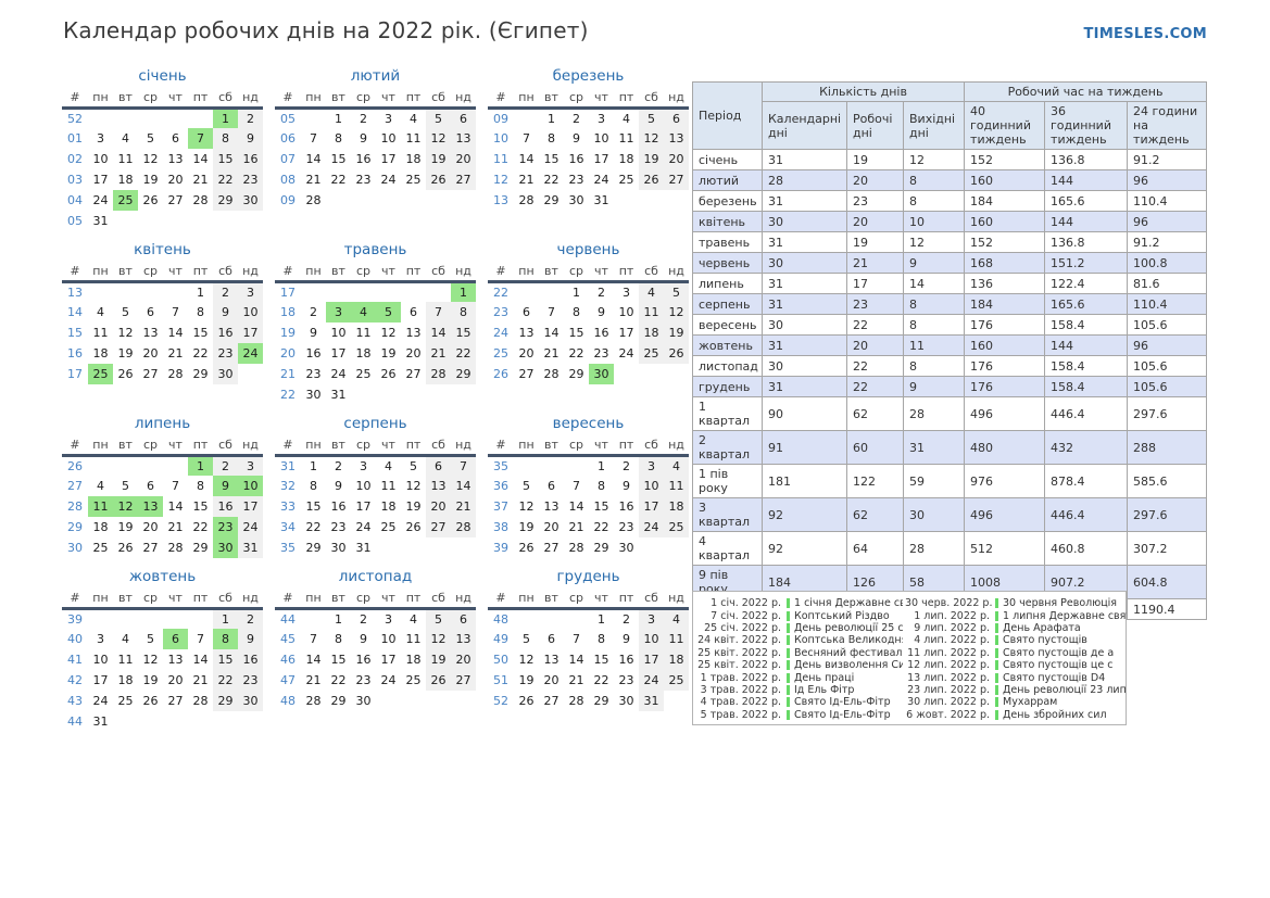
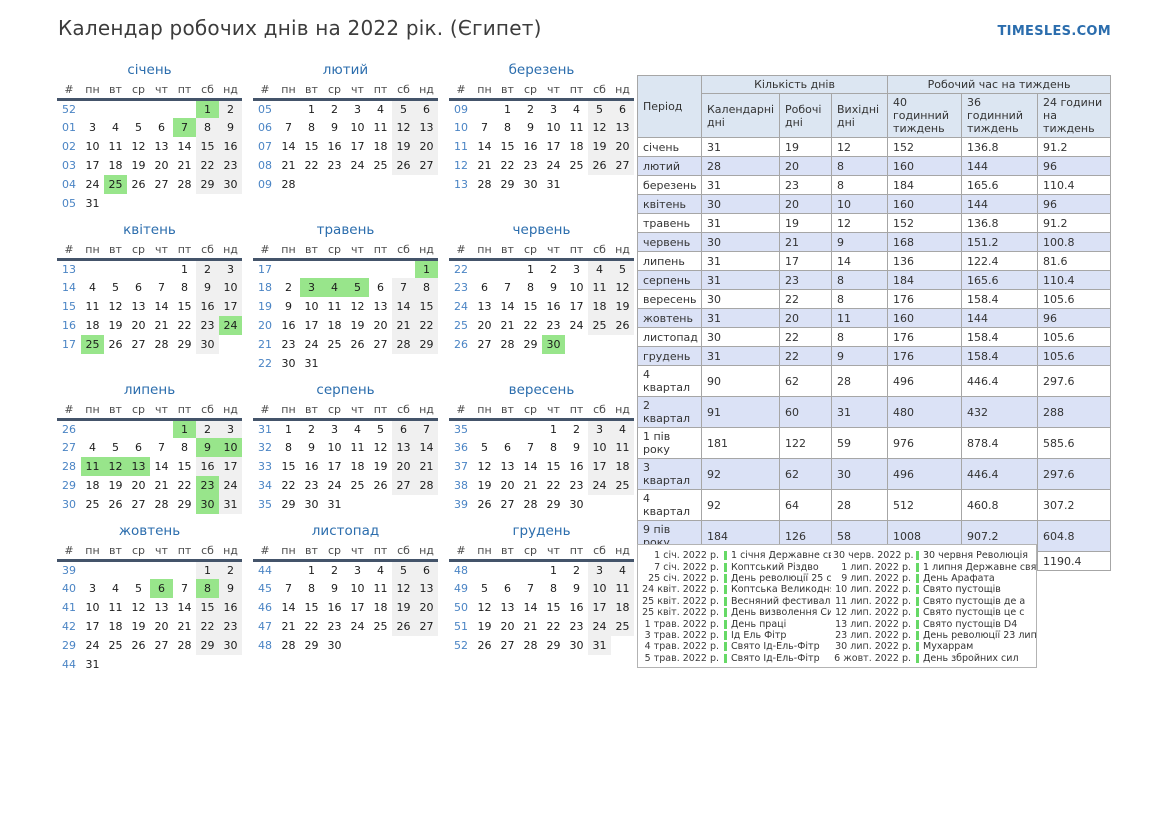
  Календар робочих днів на 2022 рік. (Єгипет)
  TIMESLES.COM
  січень
  #	пн	вт	ср	чт	пт	сб	нд
  52						1	2
  01	3	4	5	6	7	8	9
  02	10	11	12	13	14	15	16
  03	17	18	19	20	21	22	23
  04	24	25	26	27	28	29	30
  05	31
  лютий
  #	пн	вт	ср	чт	пт	сб	нд
  05		1	2	3	4	5	6
  06	7	8	9	10	11	12	13
  07	14	15	16	17	18	19	20
  08	21	22	23	24	25	26	27
  09	28
  березень
  #	пн	вт	ср	чт	пт	сб	нд
  09		1	2	3	4	5	6
  10	7	8	9	10	11	12	13
  11	14	15	16	17	18	19	20
  12	21	22	23	24	25	26	27
  13	28	29	30	31
  квітень
  #	пн	вт	ср	чт	пт	сб	нд
  13					1	2	3
  14	4	5	6	7	8	9	10
  15	11	12	13	14	15	16	17
  16	18	19	20	21	22	23	24
  17	25	26	27	28	29	30
  травень
  #	пн	вт	ср	чт	пт	сб	нд
  17							1
  18	2	3	4	5	6	7	8
  19	9	10	11	12	13	14	15
  20	16	17	18	19	20	21	22
  21	23	24	25	26	27	28	29
  22	30	31
  червень
  #	пн	вт	ср	чт	пт	сб	нд
  22			1	2	3	4	5
  23	6	7	8	9	10	11	12
  24	13	14	15	16	17	18	19
  25	20	21	22	23	24	25	26
  26	27	28	29	30
  липень
  #	пн	вт	ср	чт	пт	сб	нд
  26					1	2	3
  27	4	5	6	7	8	9	10
  28	11	12	13	14	15	16	17
  29	18	19	20	21	22	23	24
  30	25	26	27	28	29	30	31
  серпень
  #	пн	вт	ср	чт	пт	сб	нд
  31	1	2	3	4	5	6	7
  32	8	9	10	11	12	13	14
  33	15	16	17	18	19	20	21
  34	22	23	24	25	26	27	28
  35	29	30	31
  вересень
  #	пн	вт	ср	чт	пт	сб	нд
  35				1	2	3	4
  36	5	6	7	8	9	10	11
  37	12	13	14	15	16	17	18
  38	19	20	21	22	23	24	25
  39	26	27	28	29	30
  жовтень
  #	пн	вт	ср	чт	пт	сб	нд
  39						1	2
  40	3	4	5	6	7	8	9
  41	10	11	12	13	14	15	16
  42	17	18	19	20	21	22	23
- 43	24	25	26	27	28	29	30
+ 29	24	25	26	27	28	29	30
  44	31
  листопад
  #	пн	вт	ср	чт	пт	сб	нд
  44		1	2	3	4	5	6
  45	7	8	9	10	11	12	13
  46	14	15	16	17	18	19	20
  47	21	22	23	24	25	26	27
  48	28	29	30
  грудень
  #	пн	вт	ср	чт	пт	сб	нд
  48				1	2	3	4
  49	5	6	7	8	9	10	11
  50	12	13	14	15	16	17	18
  51	19	20	21	22	23	24	25
  52	26	27	28	29	30	31
  Період	Кількість днів	Робочий час на тиждень
  Календарні дні	Робочі дні	Вихідні дні	40 годинний тиждень	36 годинний тиждень	24 години на тиждень
  січень	31	19	12	152	136.8	91.2
  лютий	28	20	8	160	144	96
  березень	31	23	8	184	165.6	110.4
  квітень	30	20	10	160	144	96
  травень	31	19	12	152	136.8	91.2
  червень	30	21	9	168	151.2	100.8
  липень	31	17	14	136	122.4	81.6
  серпень	31	23	8	184	165.6	110.4
  вересень	30	22	8	176	158.4	105.6
  жовтень	31	20	11	160	144	96
  листопад	30	22	8	176	158.4	105.6
  грудень	31	22	9	176	158.4	105.6
- 1 квартал	90	62	28	496	446.4	297.6
+ 4 квартал	90	62	28	496	446.4	297.6
  2 квартал	91	60	31	480	432	288
  1 пів року	181	122	59	976	878.4	585.6
  3 квартал	92	62	30	496	446.4	297.6
  4 квартал	92	64	28	512	460.8	307.2
  9 пів року	184	126	58	1008	907.2	604.8
  1 січ. 2022 р.
  1 січня Державне св
  7 січ. 2022 р.
  Коптський Різдво
  25 січ. 2022 р.
  День революції 25 с
  24 квіт. 2022 р.
  25 квіт. 2022 р.
  Весняний фестивал
  25 квіт. 2022 р.
  День визволення Си
  1 трав. 2022 р.
  День праці
  3 трав. 2022 р.
  Ід Ель Фітр
  4 трав. 2022 р.
  Свято Ід-Ель-Фітр
  5 трав. 2022 р.
  Свято Ід-Ель-Фітр
  30 черв. 2022 р.
  30 червня Революція
  1 лип. 2022 р.
  1 липня Державне свя
  9 лип. 2022 р.
  День Арафата
- 4 лип. 2022 р.
+ 10 лип. 2022 р.
  Свято пустощів
  11 лип. 2022 р.
  Свято пустощів де а
  12 лип. 2022 р.
  Свято пустощів це с
  13 лип. 2022 р.
  Свято пустощів D4
  23 лип. 2022 р.
  День революції 23 лип
  30 лип. 2022 р.
  Мухаррам
  6 жовт. 2022 р.
  День збройних сил
